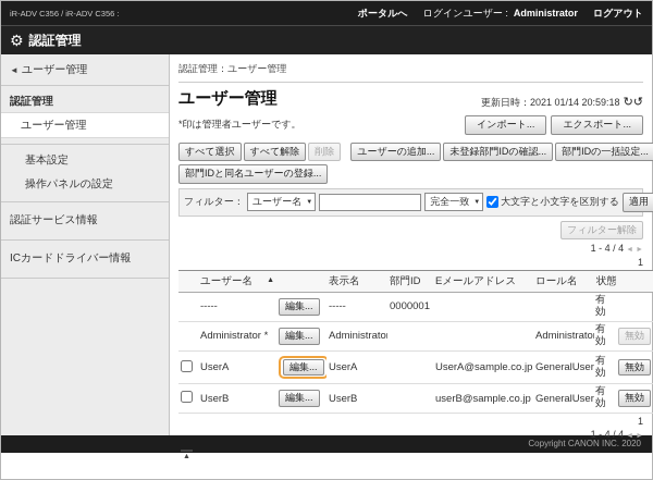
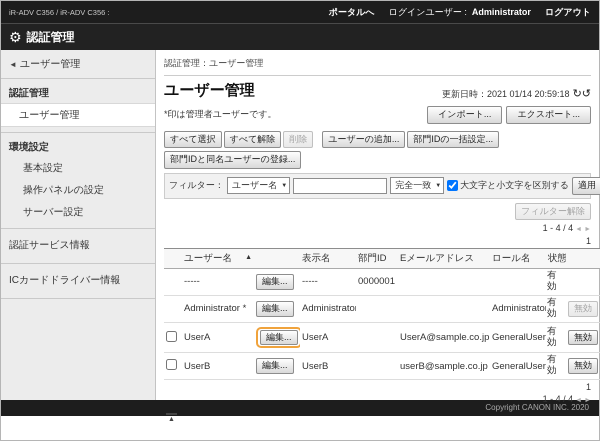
  iR-ADV C356 / iR-ADV C356 :
  ポータルへ
  ログインユーザー : Administrator
  ログアウト
  ⚙
  認証管理
  ◄ ユーザー管理
  認証管理
  ユーザー管理
+ 環境設定
  基本設定
  操作パネルの設定
+ サーバー設定
  認証サービス情報
  ICカードドライバー情報
  認証管理：ユーザー管理
  ユーザー管理
  更新日時：2021 01/14 20:59:18
  ↻↺
  *印は管理者ユーザーです。
  インポート...
  エクスポート...
  すべて選択
  すべて解除
  削除
  ユーザーの追加...
- 未登録部門IDの確認...
  部門IDの一括設定...
  部門IDと同名ユーザーの登録...
  フィルター：
  ユーザー名
  完全一致
  大文字と小文字を区別する
  適用
  フィルター解除
  1 - 4 / 4
  1
  	ユーザー名		表示名	部門ID	Eメールアドレス	ロール名	状態
  	-----	編集...	-----	0000001			有効
  	Administrator *	編集...	Administrato			Administrato	有効	無効
  	UserA	編集...	UserA		UserA@sample.co.jp	GeneralUser	有効	無効
  	UserB	編集...	UserB		userB@sample.co.jp	GeneralUser	有効	無効
  1
  1 - 4 / 4
  Copyright CANON INC. 2020
